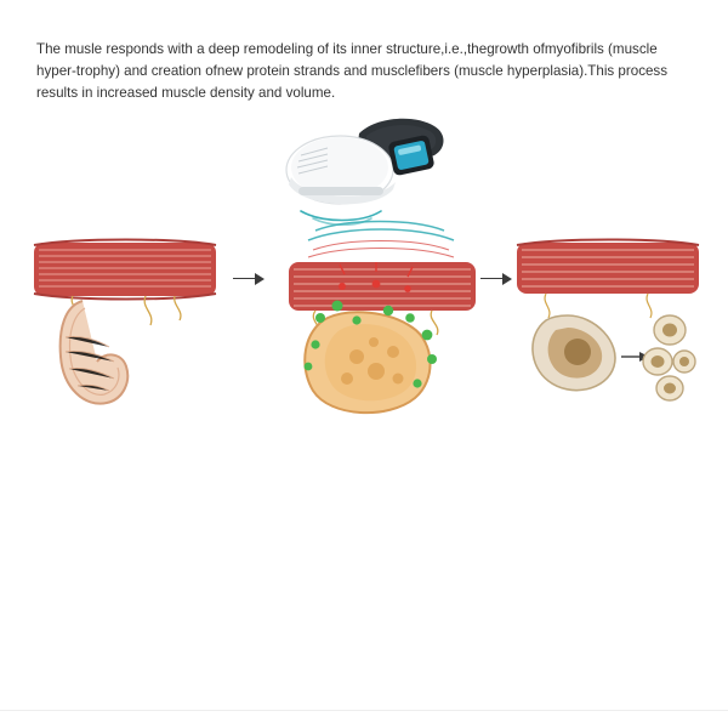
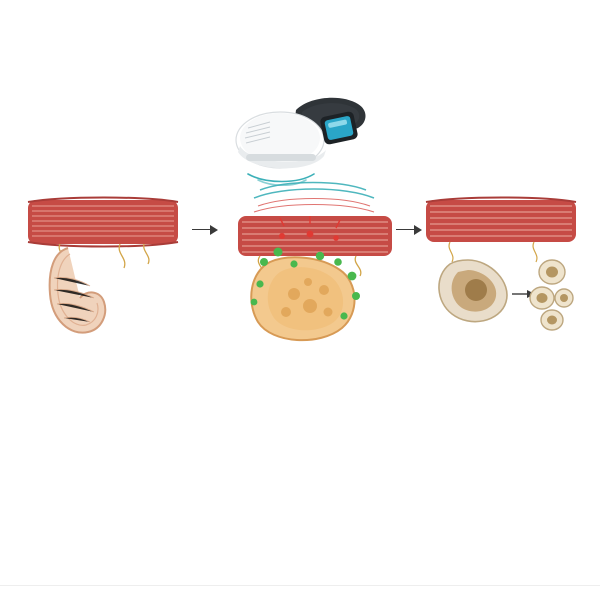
- The musle responds with a deep remodeling of its inner structure,i.e.,thegrowth ofmyofibrils (muscle hyper-trophy) and creation ofnew protein strands and musclefibers (muscle hyperplasia).This process results in increased muscle density and volume.
